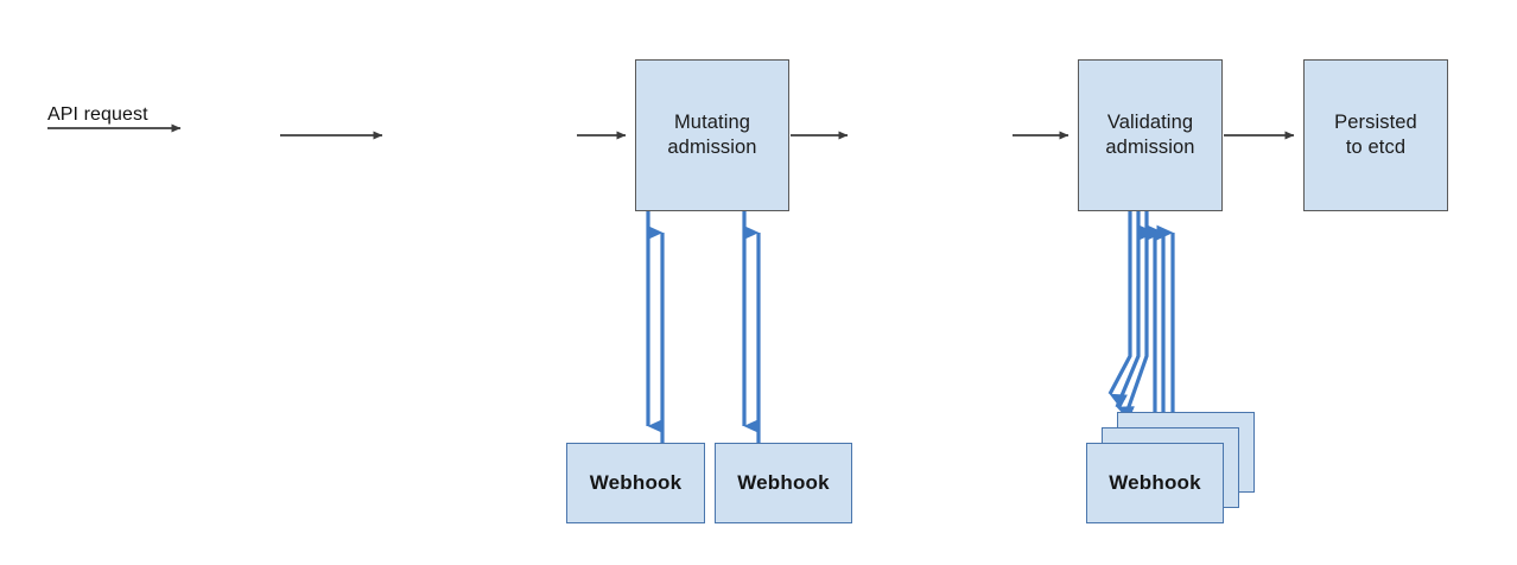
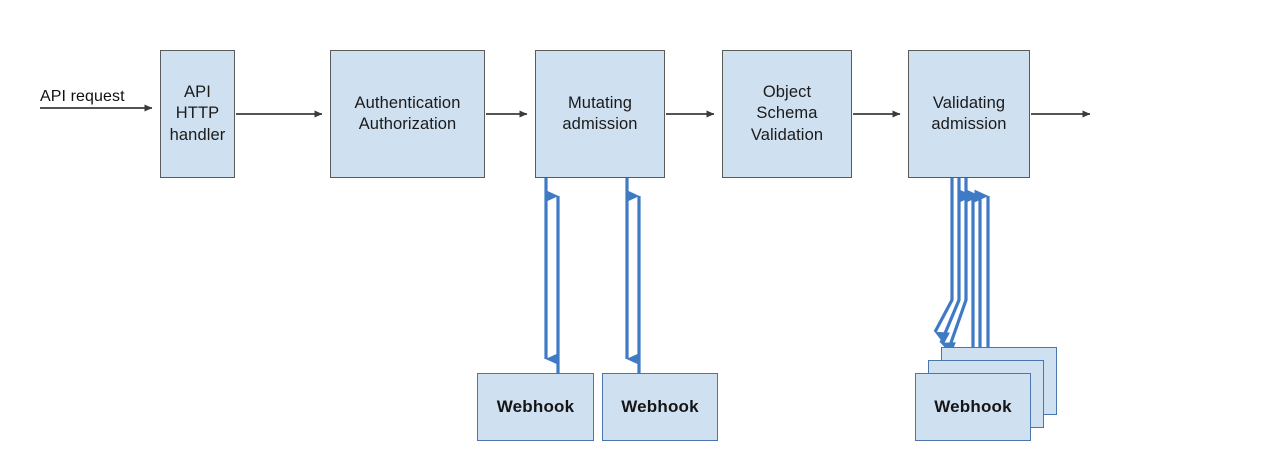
  API request
+ API
+ HTTP
+ handler
+ Authentication
+ Authorization
  Mutating
  admission
+ Object
+ Schema
+ Validation
  Validating
  admission
- Persisted
- to etcd
  Webhook
  Webhook
  Webhook
